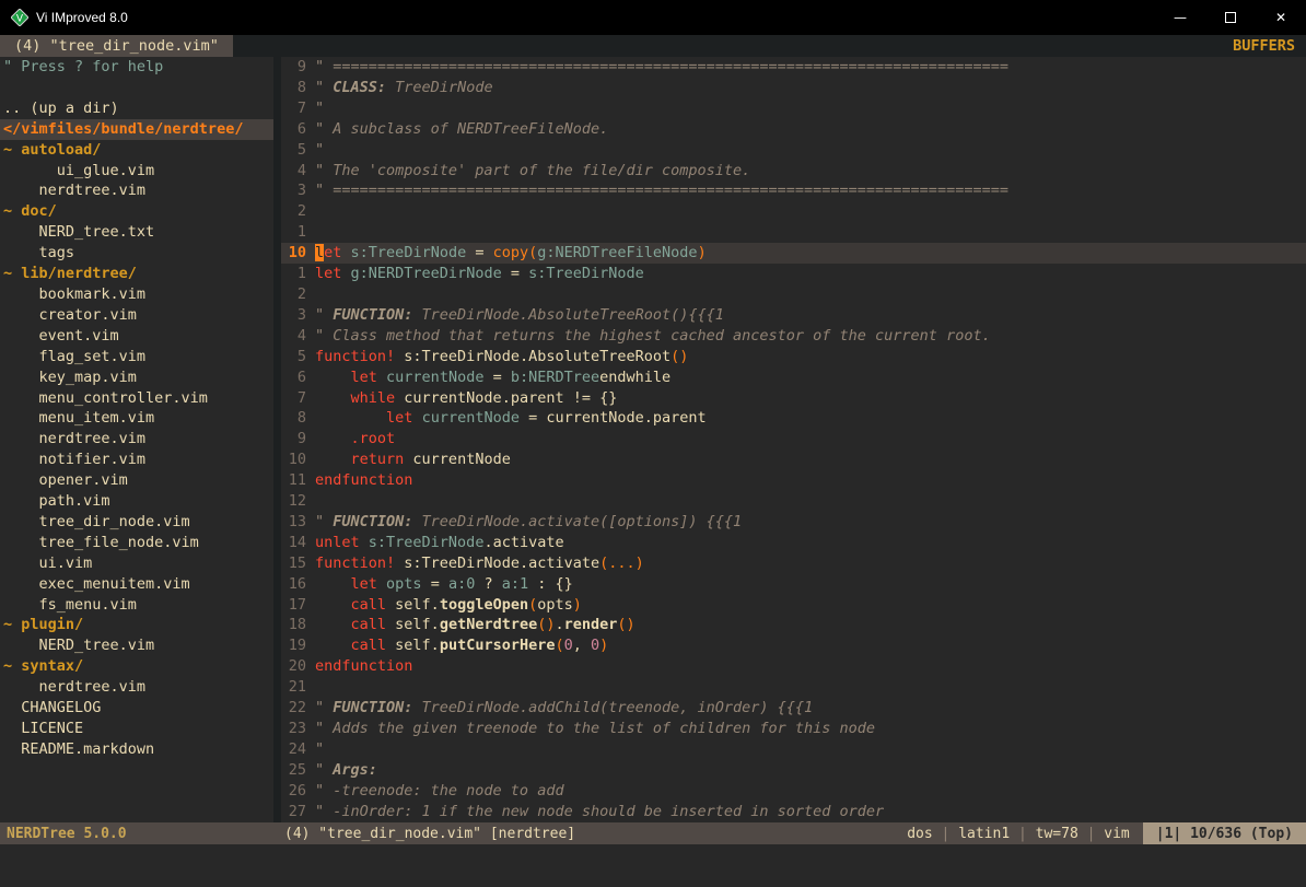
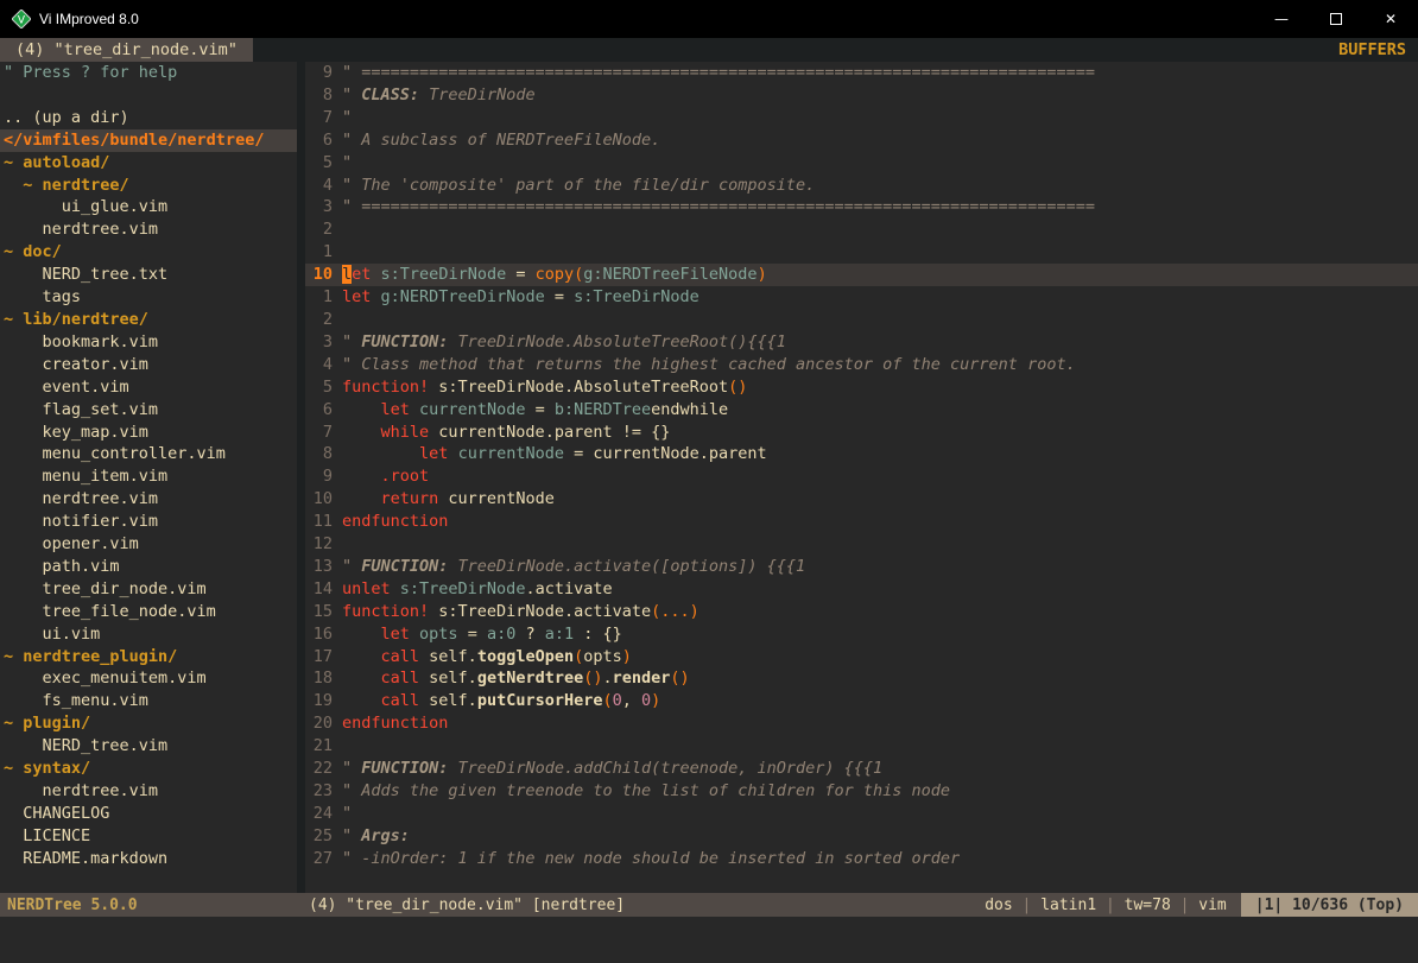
  V
  Vi IMproved 8.0
  —
  ✕
  (4) "tree_dir_node.vim"
  BUFFERS
  " Press ? for help
  .. (up a dir)
  </vimfiles/bundle/nerdtree/
  ~ autoload/
+ ~ nerdtree/
  ui_glue.vim
  nerdtree.vim
  ~ doc/
  NERD_tree.txt
  tags
  ~ lib/nerdtree/
  bookmark.vim
  creator.vim
  event.vim
  flag_set.vim
  key_map.vim
  menu_controller.vim
  menu_item.vim
  nerdtree.vim
  notifier.vim
  opener.vim
  path.vim
  tree_dir_node.vim
  tree_file_node.vim
  ui.vim
+ ~ nerdtree_plugin/
  exec_menuitem.vim
  fs_menu.vim
  ~ plugin/
  NERD_tree.vim
  ~ syntax/
  nerdtree.vim
  CHANGELOG
  LICENCE
  README.markdown
  9
  " ============================================================================
  8
  " CLASS: TreeDirNode
  7
  "
  6
  " A subclass of NERDTreeFileNode.
  5
  "
  4
  " The 'composite' part of the file/dir composite.
  3
  " ============================================================================
  2
  1
  10
  let s:TreeDirNode = copy(g:NERDTreeFileNode)
  1
  let g:NERDTreeDirNode = s:TreeDirNode
  2
  3
  " FUNCTION: TreeDirNode.AbsoluteTreeRoot(){{{1
  4
  " Class method that returns the highest cached ancestor of the current root.
  5
  function! s:TreeDirNode.AbsoluteTreeRoot()
  6
  let currentNode = b:NERDTreeendwhile
  7
  while currentNode.parent != {}
  8
  let currentNode = currentNode.parent
  9
  .root
  10
  return currentNode
  11
  endfunction
  12
  13
  " FUNCTION: TreeDirNode.activate([options]) {{{1
  14
  unlet s:TreeDirNode.activate
  15
  function! s:TreeDirNode.activate(...)
  16
  let opts = a:0 ? a:1 : {}
  17
  call self.toggleOpen(opts)
  18
  call self.getNerdtree().render()
  19
  call self.putCursorHere(0, 0)
  20
  endfunction
  21
  22
  " FUNCTION: TreeDirNode.addChild(treenode, inOrder) {{{1
  23
  " Adds the given treenode to the list of children for this node
  24
  "
  25
  " Args:
- 26
- " -treenode: the node to add
  27
  " -inOrder: 1 if the new node should be inserted in sorted order
  NERDTree 5.0.0
  (4) "tree_dir_node.vim" [nerdtree]
  dos | latin1 | tw=78 | vim
  |1| 10/636 (Top)
